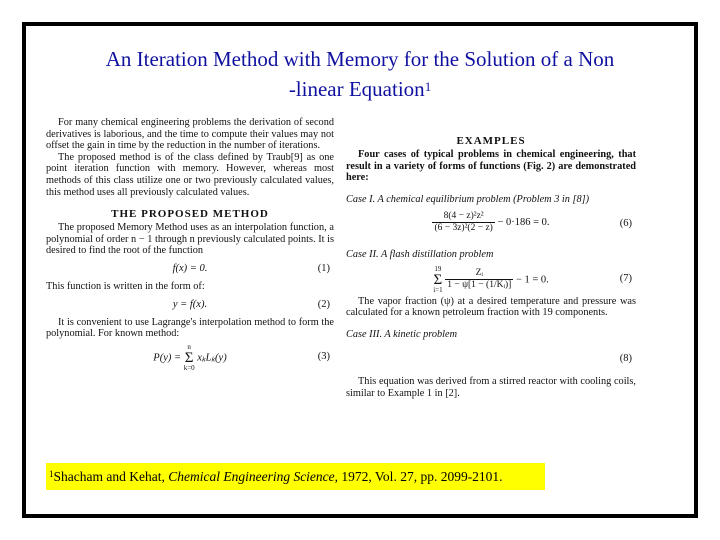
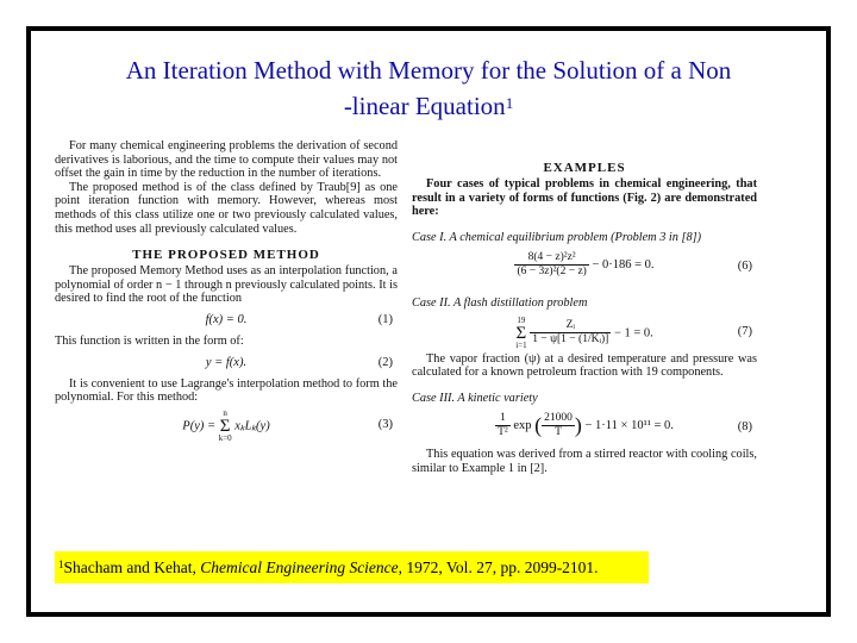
  An Iteration Method with Memory for the Solution of a Non
  -linear Equation1
  For many chemical engineering problems the derivation of second derivatives is laborious, and the time to compute their values may not offset the gain in time by the reduction in the number of iterations.
  The proposed method is of the class defined by Traub[9] as one point iteration function with memory. However, whereas most methods of this class utilize one or two previously calculated values, this method uses all previously calculated values.
  THE PROPOSED METHOD
  The proposed Memory Method uses as an interpolation function, a polynomial of order n − 1 through n previously calculated points. It is desired to find the root of the function
  f(x) = 0.
  (1)
  This function is written in the form of:
  y = f(x).
  (2)
- It is convenient to use Lagrange's interpolation method to form the polynomial. For known method:
+ It is convenient to use Lagrange's interpolation method to form the polynomial. For this method:
  P(y) = n
  Σ
  k=0 xₖLₖ(y)
  (3)
  EXAMPLES
  Four cases of typical problems in chemical engineering, that result in a variety of forms of functions (Fig. 2) are demonstrated here:
  Case I. A chemical equilibrium problem (Problem 3 in [8])
  8(4 − z)²z²
  (6 − 3z)²(2 − z)
  − 0·186 = 0.
  (6)
  Case II. A flash distillation problem
  19
  Σ
  i=1
  Zᵢ
  1 − ψ[1 − (1/Kᵢ)]
  − 1 = 0.
  (7)
  The vapor fraction (ψ) at a desired temperature and pressure was calculated for a known petroleum fraction with 19 components.
- Case III. A kinetic problem
+ Case III. A kinetic variety
+ 1
+ T²
+ exp (
+ 21000
+ T
+ ) − 1·11 × 10¹¹ = 0.
  (8)
  This equation was derived from a stirred reactor with cooling coils, similar to Example 1 in [2].
  1Shacham and Kehat, Chemical Engineering Science, 1972, Vol. 27, pp. 2099-2101.
